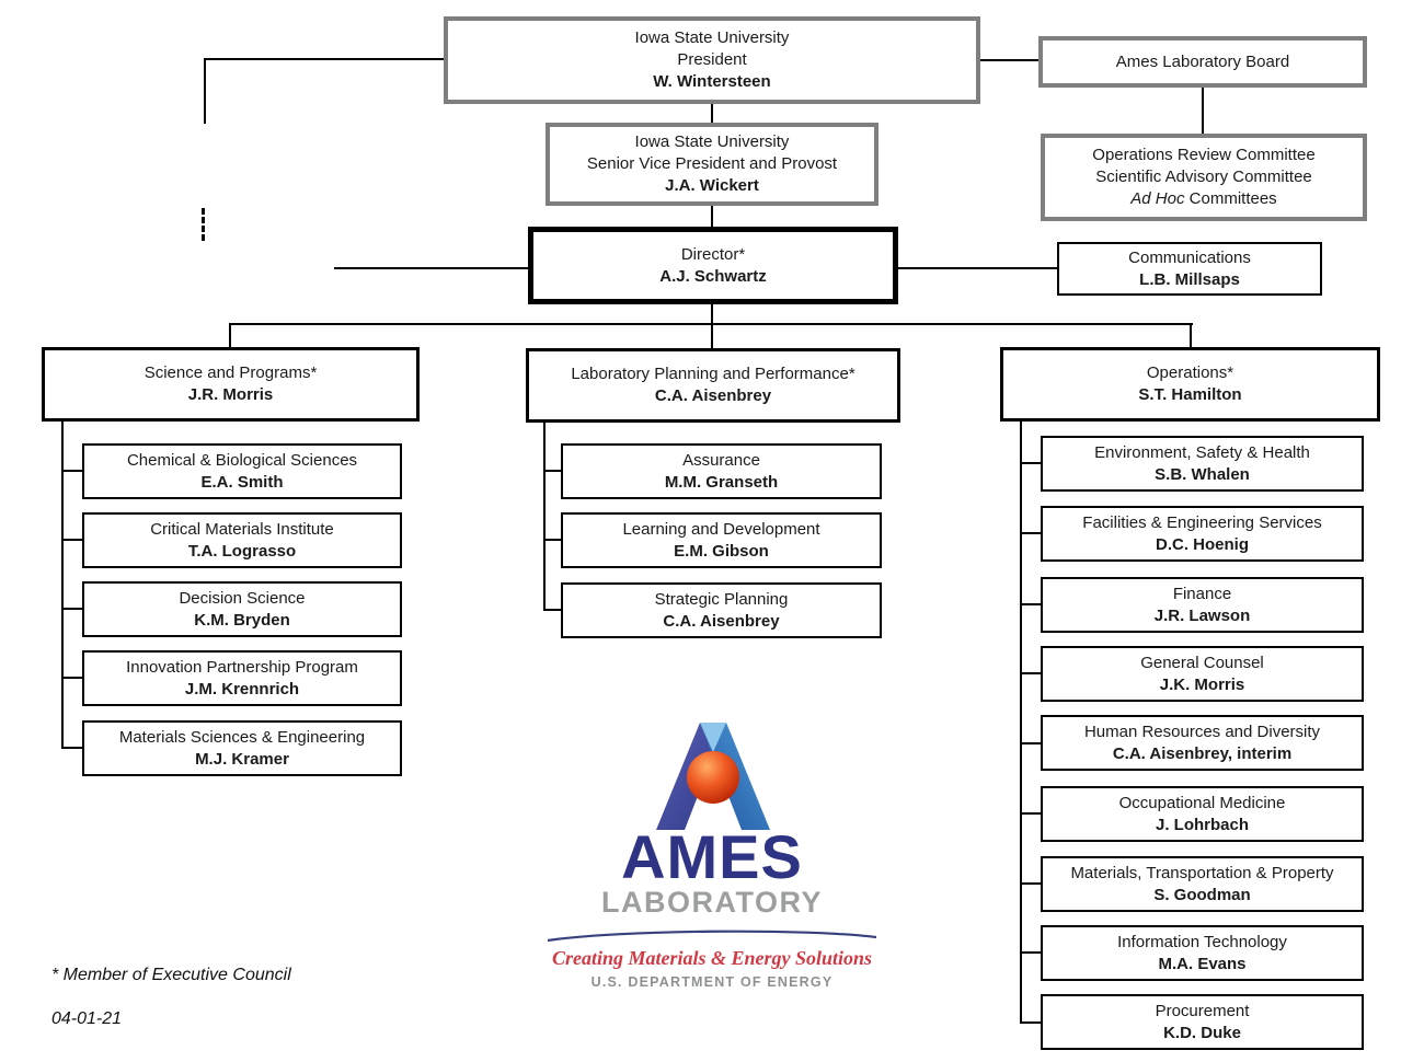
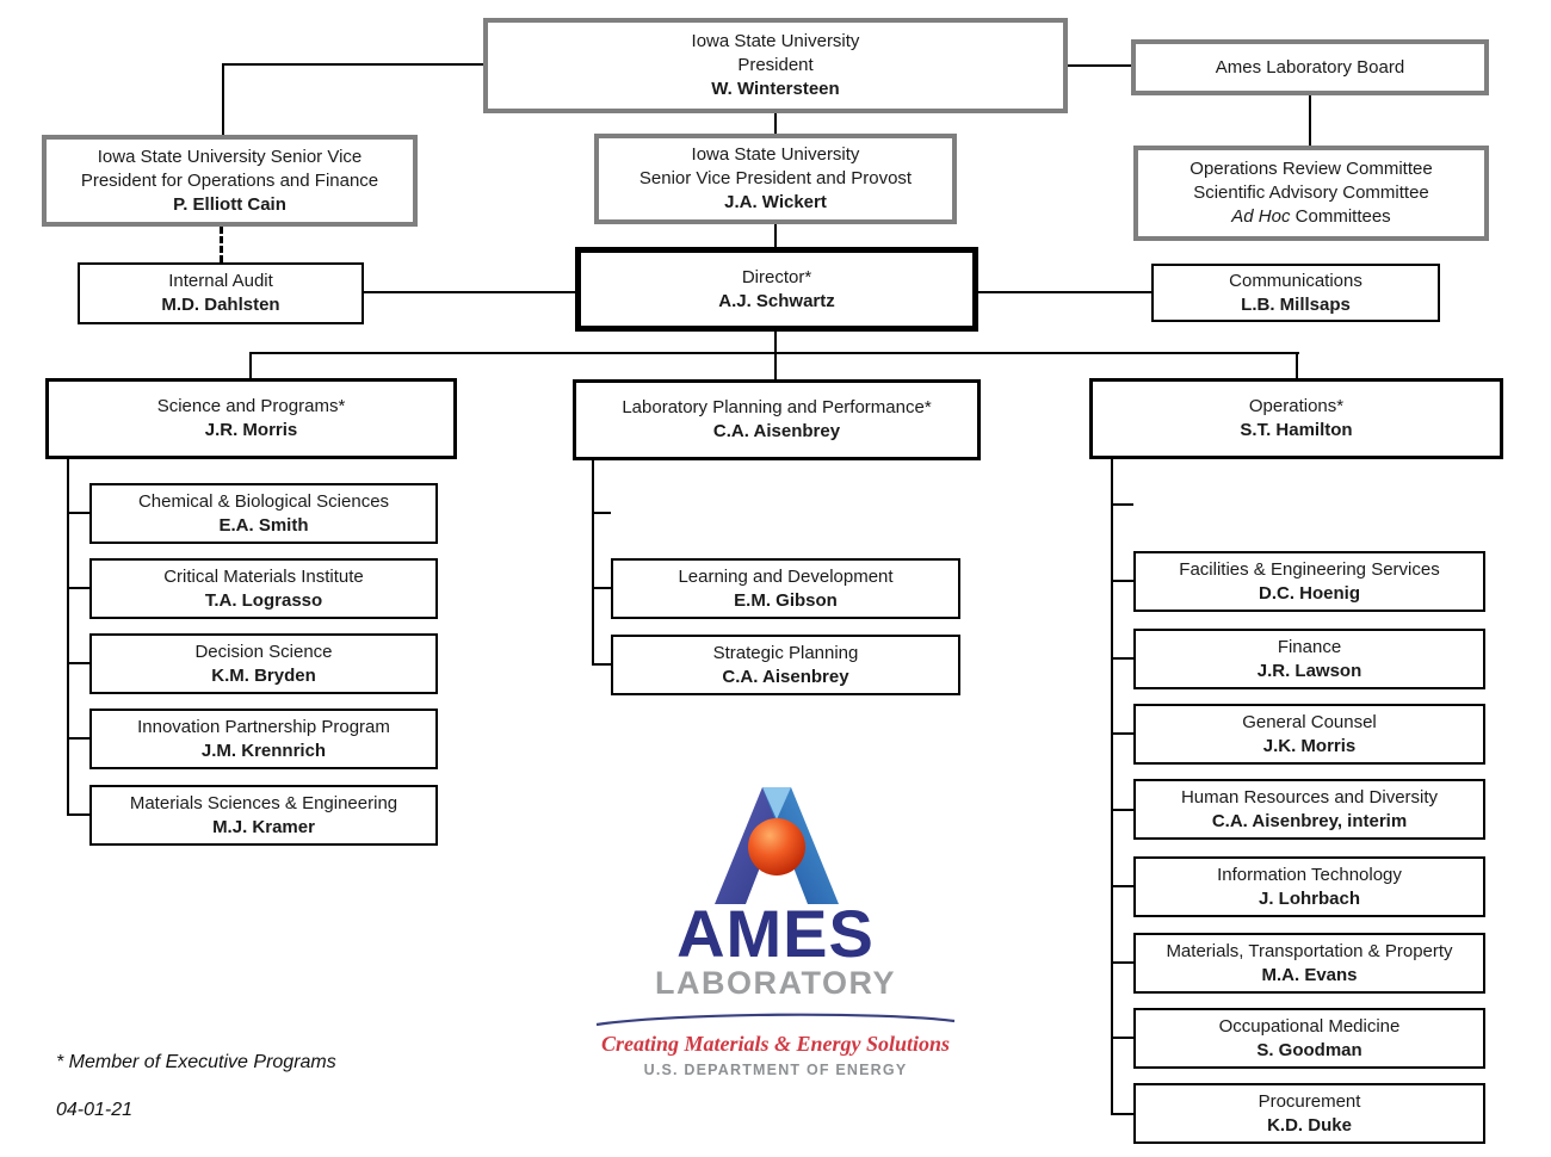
  Iowa State University
  President
  W. Wintersteen
  Ames Laboratory Board
+ Iowa State University Senior Vice
+ President for Operations and Finance
+ P. Elliott Cain
  Iowa State University
  Senior Vice President and Provost
  J.A. Wickert
  Operations Review Committee
  Scientific Advisory Committee
  Ad Hoc Committees
+ Internal Audit
+ M.D. Dahlsten
  Director*
  A.J. Schwartz
  Communications
  L.B. Millsaps
  Science and Programs*
  J.R. Morris
  Laboratory Planning and Performance*
  C.A. Aisenbrey
  Operations*
  S.T. Hamilton
  Chemical & Biological Sciences
  E.A. Smith
  Critical Materials Institute
  T.A. Lograsso
  Decision Science
  K.M. Bryden
  Innovation Partnership Program
  J.M. Krennrich
  Materials Sciences & Engineering
  M.J. Kramer
- Assurance
- M.M. Granseth
  Learning and Development
  E.M. Gibson
  Strategic Planning
  C.A. Aisenbrey
- Environment, Safety & Health
- S.B. Whalen
  Facilities & Engineering Services
  D.C. Hoenig
  Finance
  J.R. Lawson
  General Counsel
  J.K. Morris
  Human Resources and Diversity
  C.A. Aisenbrey, interim
- Occupational Medicine
+ Information Technology
  J. Lohrbach
  Materials, Transportation & Property
- S. Goodman
+ M.A. Evans
- Information Technology
+ Occupational Medicine
- M.A. Evans
+ S. Goodman
  Procurement
  K.D. Duke
  AMES
  LABORATORY
  Creating Materials & Energy Solutions
  U.S. DEPARTMENT OF ENERGY
- * Member of Executive Council
+ * Member of Executive Programs
  04-01-21
